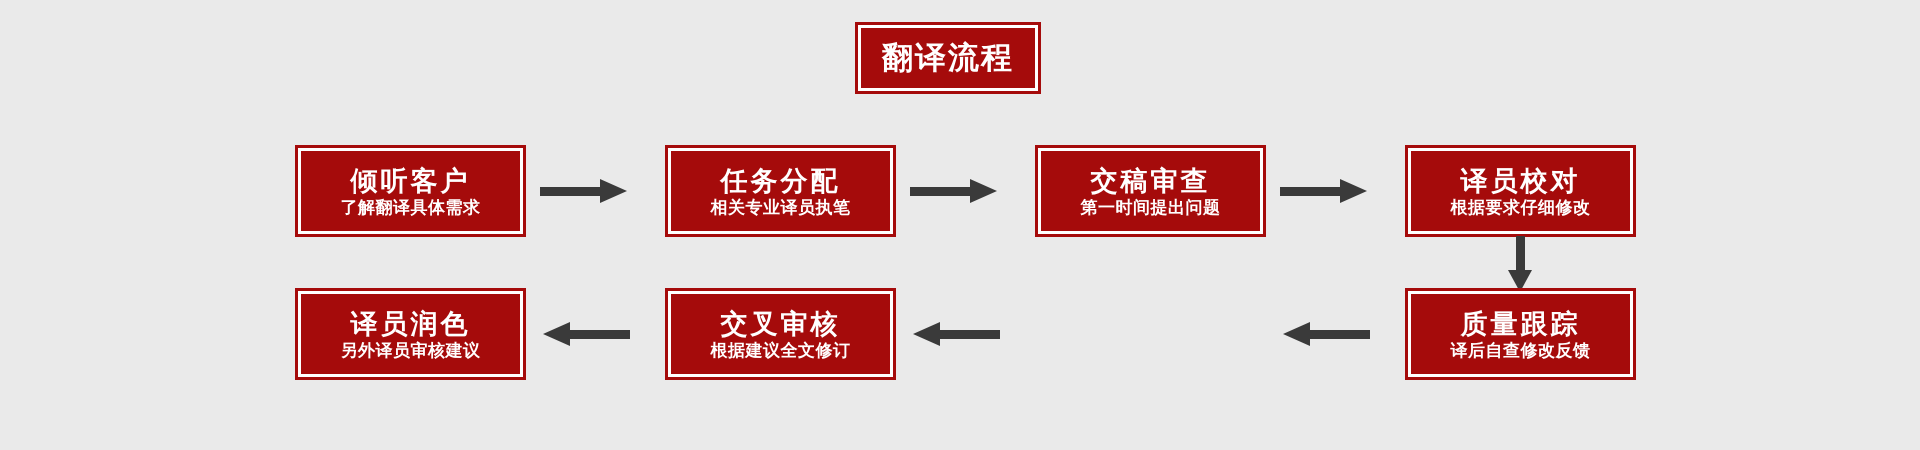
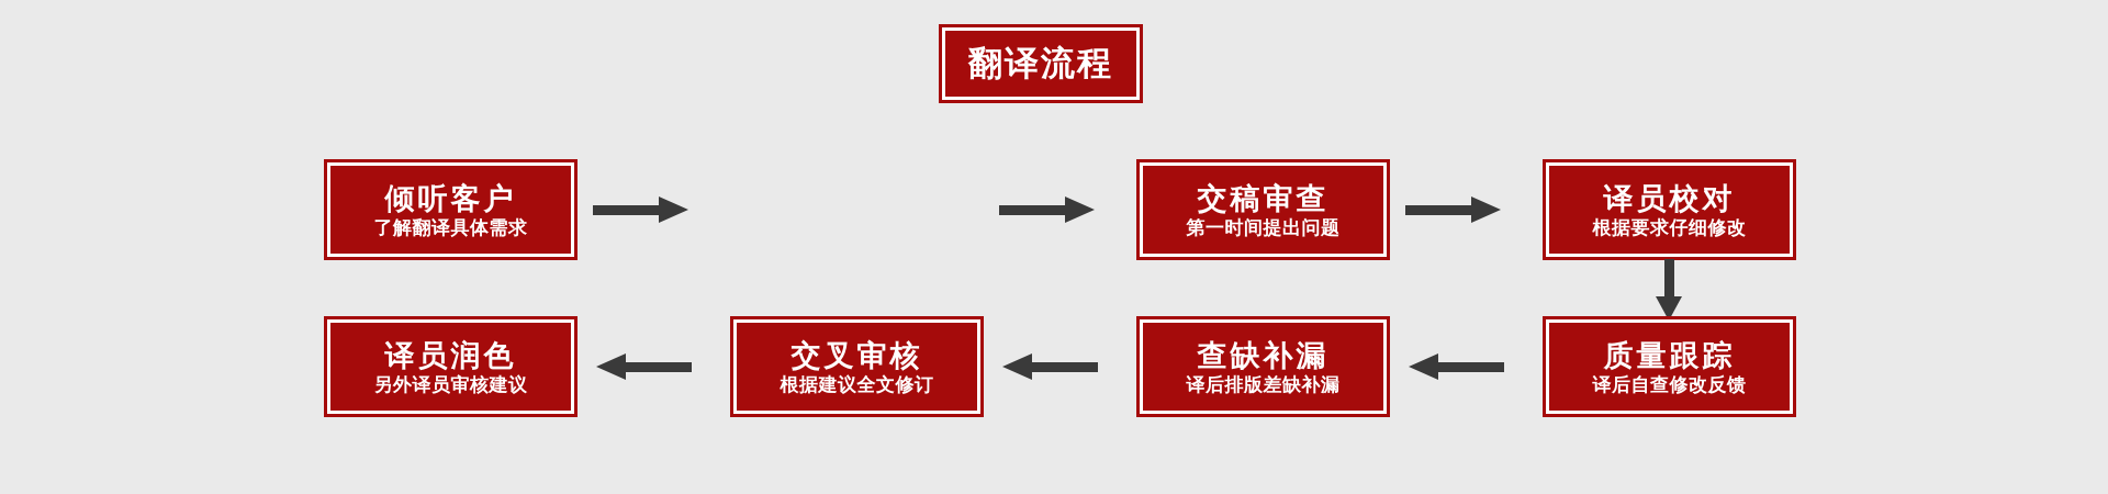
  翻译流程
  倾听客户
  了解翻译具体需求
- 任务分配
- 相关专业译员执笔
  交稿审查
  第一时间提出问题
  译员校对
  根据要求仔细修改
  质量跟踪
  译后自查修改反馈
+ 查缺补漏
+ 译后排版差缺补漏
  交叉审核
  根据建议全文修订
  译员润色
  另外译员审核建议
